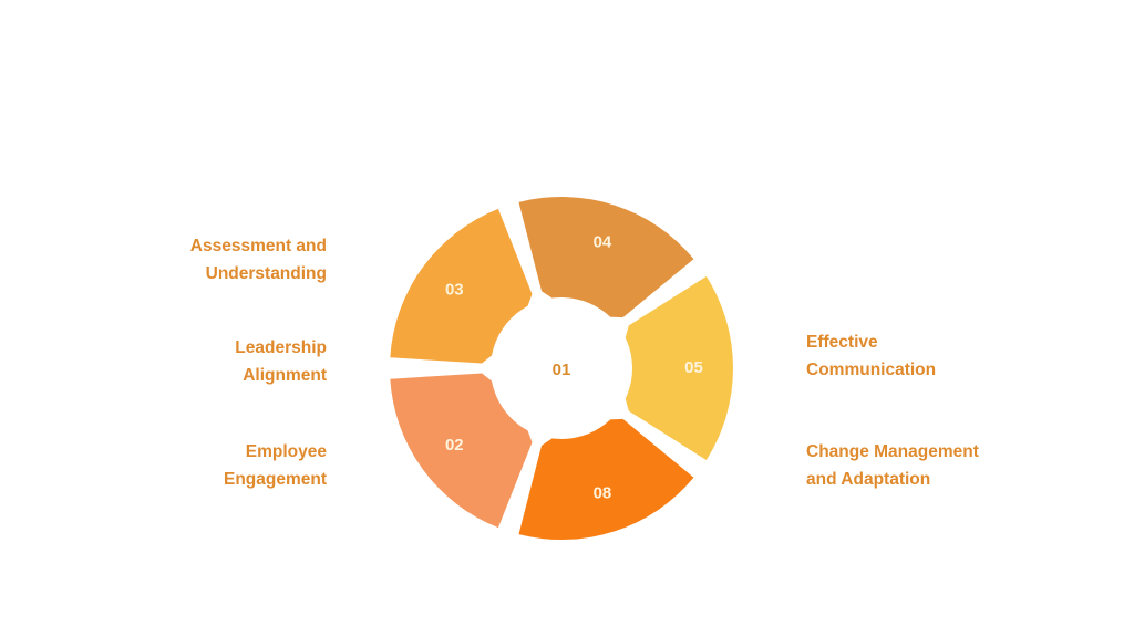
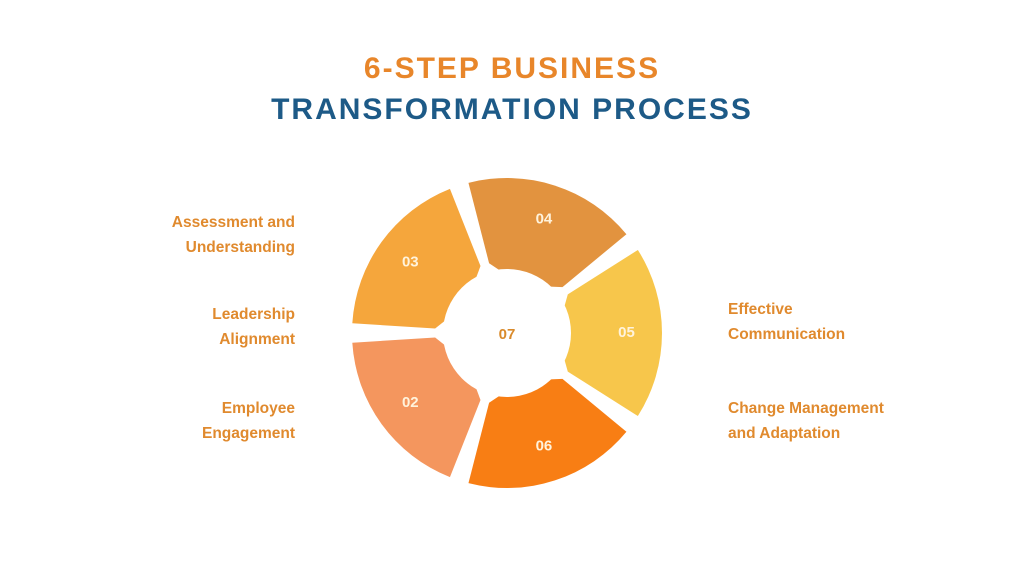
+ 6-STEP BUSINESS
+ TRANSFORMATION PROCESS
  Assessment and
  Understanding
  Leadership
  Alignment
  Employee
  Engagement
  Effective
  Communication
  Change Management
  and Adaptation
- 01
+ 07
  02
  03
  04
  05
- 08
+ 06
